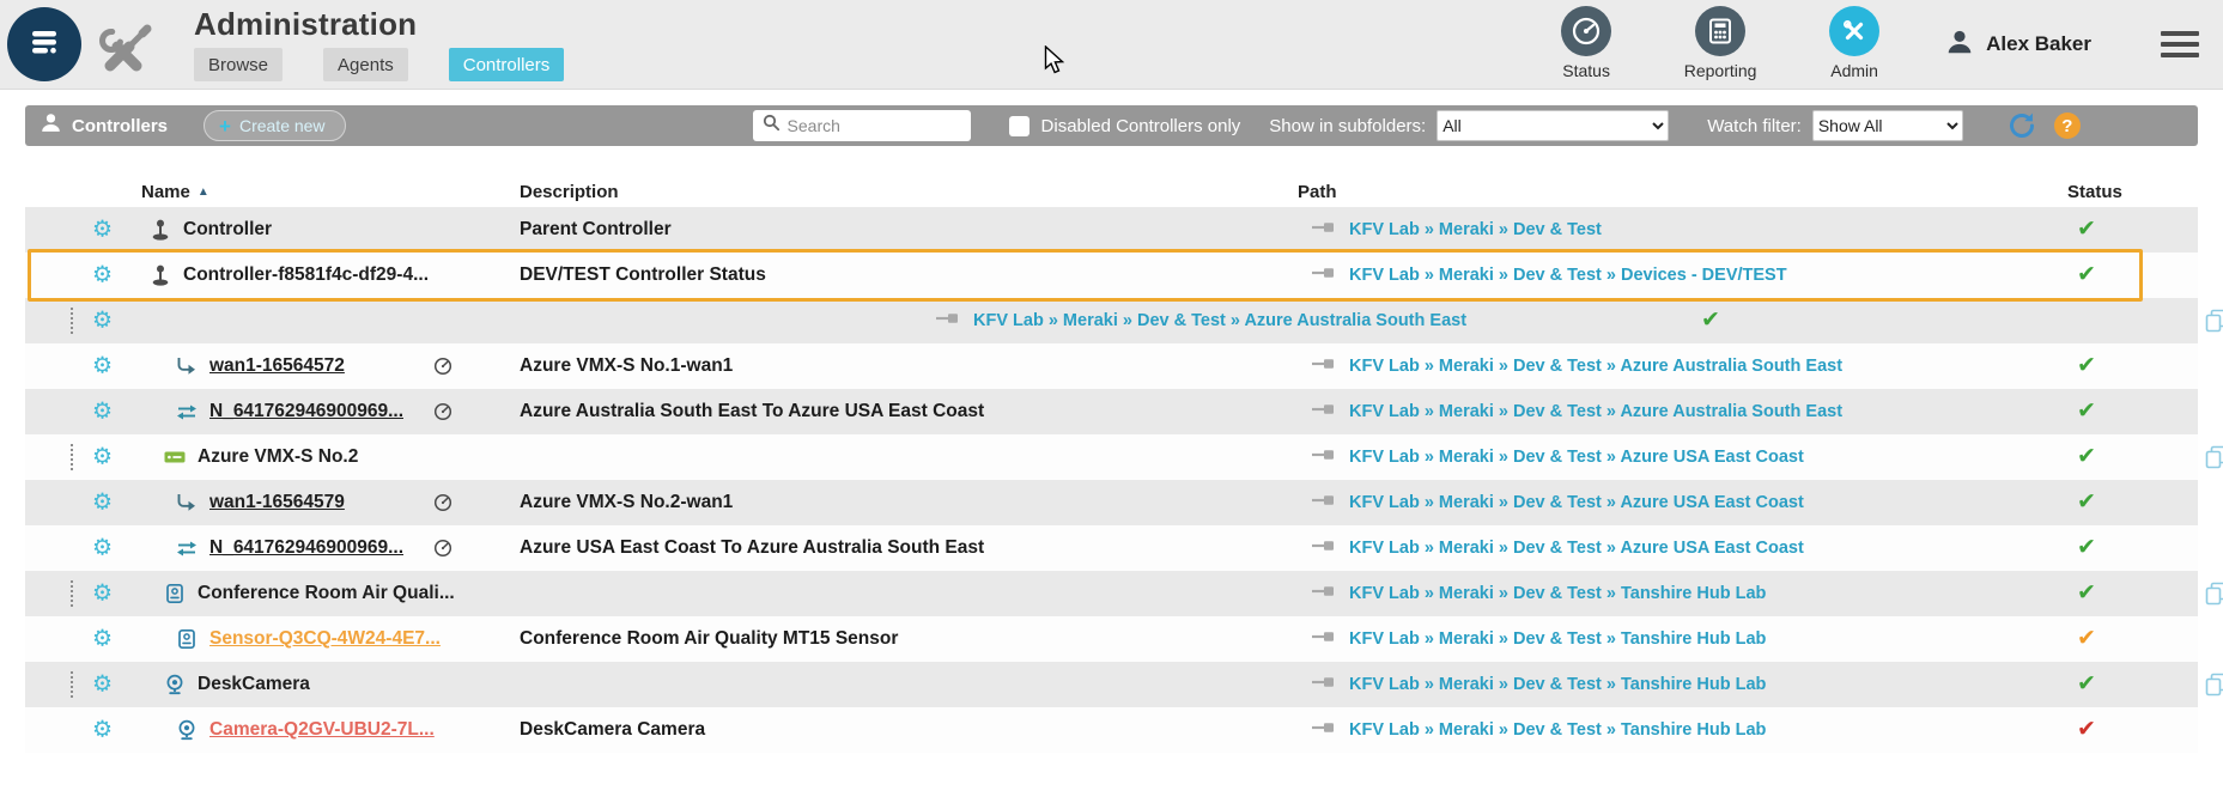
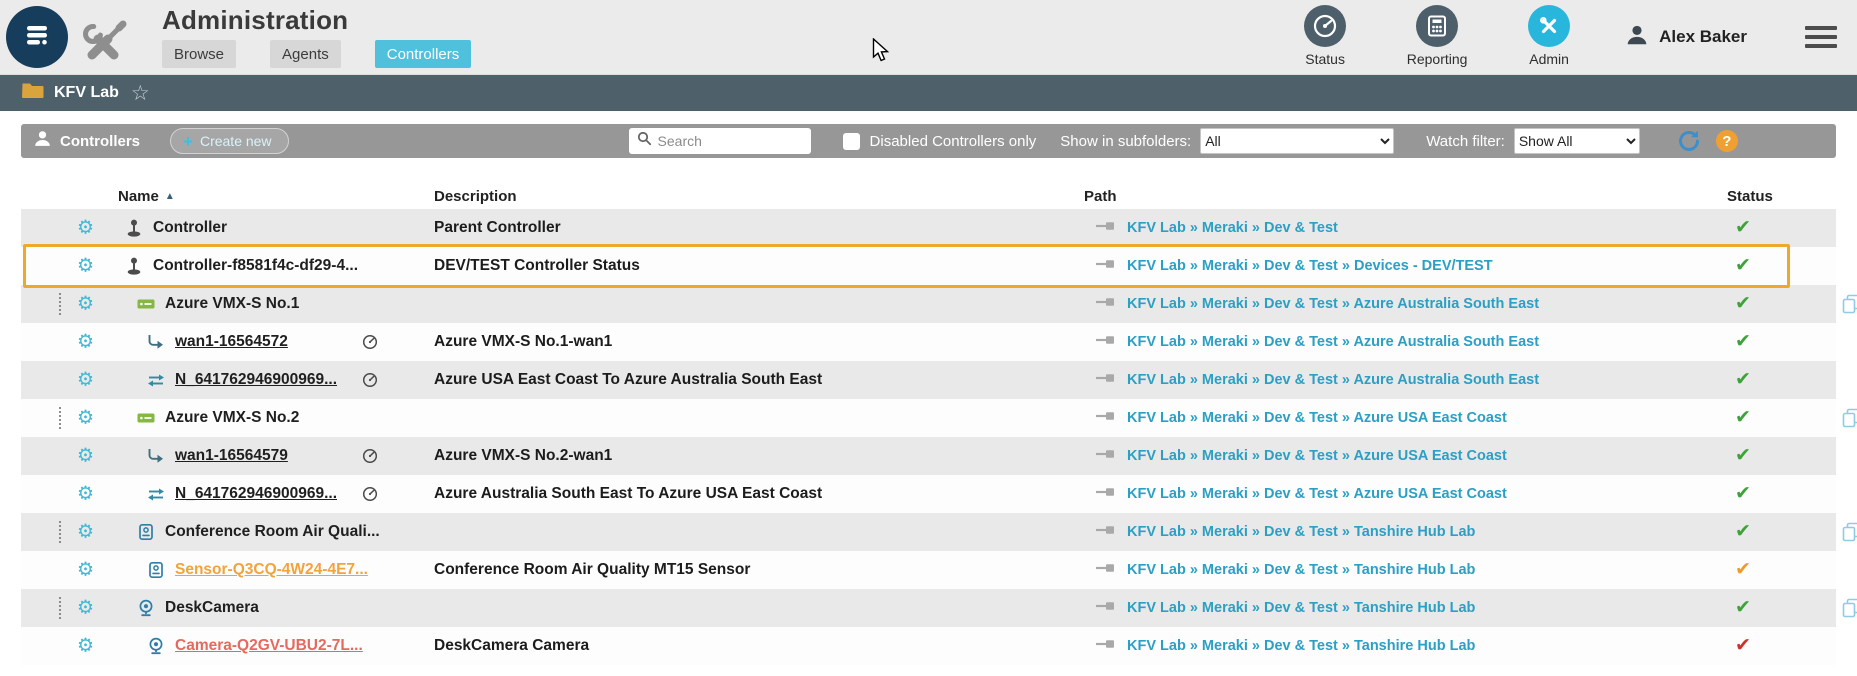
  Administration
  Browse
  Agents
  Controllers
  Status
  Reporting
  Admin
  Alex Baker
+ KFV Lab
+ ☆
  Controllers
  +
  Create new
  Search
  Disabled Controllers only
  Show in subfolders:
  All
  Watch filter:
  Show All
  ?
  Name
  ▲
  Description
  Path
  Status
  ⚙
  Controller
  Parent Controller
  KFV Lab » Meraki » Dev & Test
  ✔
  ⚙
  Controller-f8581f4c-df29-4...
  DEV/TEST Controller Status
  KFV Lab » Meraki » Dev & Test » Devices - DEV/TEST
  ✔
  ⚙
+ Azure VMX-S No.1
  KFV Lab » Meraki » Dev & Test » Azure Australia South East
  ✔
  ⚙
  wan1-16564572
  Azure VMX-S No.1-wan1
  KFV Lab » Meraki » Dev & Test » Azure Australia South East
  ✔
  ⚙
  N_641762946900969...
- Azure Australia South East To Azure USA East Coast
+ Azure USA East Coast To Azure Australia South East
  KFV Lab » Meraki » Dev & Test » Azure Australia South East
  ✔
  ⚙
  Azure VMX-S No.2
  KFV Lab » Meraki » Dev & Test » Azure USA East Coast
  ✔
  ⚙
  wan1-16564579
  Azure VMX-S No.2-wan1
  KFV Lab » Meraki » Dev & Test » Azure USA East Coast
  ✔
  ⚙
  N_641762946900969...
- Azure USA East Coast To Azure Australia South East
+ Azure Australia South East To Azure USA East Coast
  KFV Lab » Meraki » Dev & Test » Azure USA East Coast
  ✔
  ⚙
  Conference Room Air Quali...
  KFV Lab » Meraki » Dev & Test » Tanshire Hub Lab
  ✔
  ⚙
  Sensor-Q3CQ-4W24-4E7...
  Conference Room Air Quality MT15 Sensor
  KFV Lab » Meraki » Dev & Test » Tanshire Hub Lab
  ✔
  ⚙
  DeskCamera
  KFV Lab » Meraki » Dev & Test » Tanshire Hub Lab
  ✔
  ⚙
  Camera-Q2GV-UBU2-7L...
  DeskCamera Camera
  KFV Lab » Meraki » Dev & Test » Tanshire Hub Lab
  ✔
